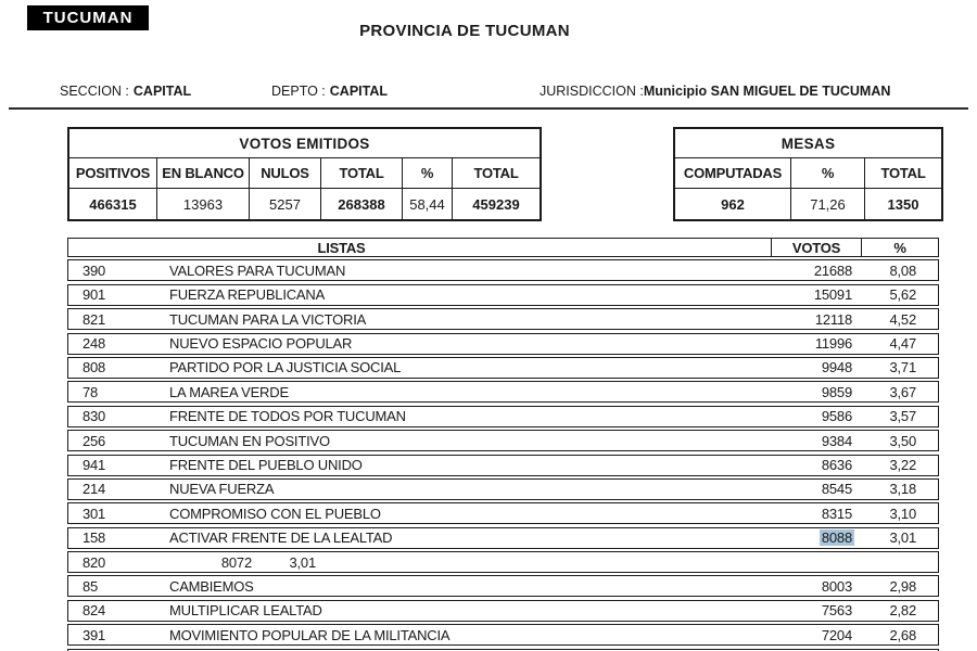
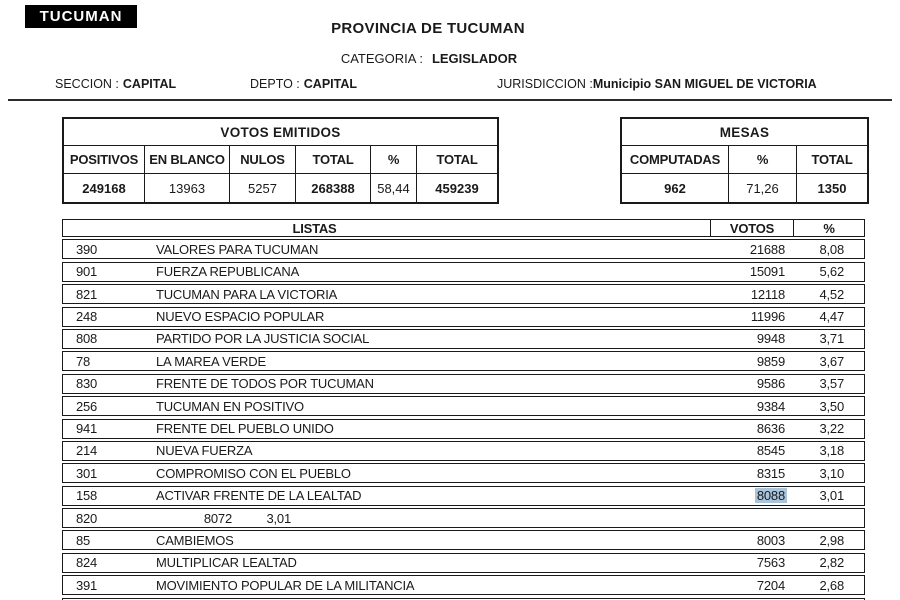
  TUCUMAN
  PROVINCIA DE TUCUMAN
+ CATEGORIA : LEGISLADOR
  SECCION : CAPITAL
  DEPTO : CAPITAL
- JURISDICCION :Municipio SAN MIGUEL DE TUCUMAN
+ JURISDICCION :Municipio SAN MIGUEL DE VICTORIA
  VOTOS EMITIDOS
  POSITIVOS
  EN BLANCO
  NULOS
  TOTAL
  %
  TOTAL
- 466315
+ 249168
  13963
  5257
  268388
  58,44
  459239
  MESAS
  COMPUTADAS
  %
  TOTAL
  962
  71,26
  1350
  LISTAS
  VOTOS
  %
  390
  VALORES PARA TUCUMAN
  21688
  8,08
  901
  FUERZA REPUBLICANA
  15091
  5,62
  821
  TUCUMAN PARA LA VICTORIA
  12118
  4,52
  248
  NUEVO ESPACIO POPULAR
  11996
  4,47
  808
  PARTIDO POR LA JUSTICIA SOCIAL
  9948
  3,71
  78
  LA MAREA VERDE
  9859
  3,67
  830
  FRENTE DE TODOS POR TUCUMAN
  9586
  3,57
  256
  TUCUMAN EN POSITIVO
  9384
  3,50
  941
  FRENTE DEL PUEBLO UNIDO
  8636
  3,22
  214
  NUEVA FUERZA
  8545
  3,18
  301
  COMPROMISO CON EL PUEBLO
  8315
  3,10
  158
  ACTIVAR FRENTE DE LA LEALTAD
  8088
  3,01
  820
  8072
  3,01
  85
  CAMBIEMOS
  8003
  2,98
  824
  MULTIPLICAR LEALTAD
  7563
  2,82
  391
  MOVIMIENTO POPULAR DE LA MILITANCIA
  7204
  2,68
